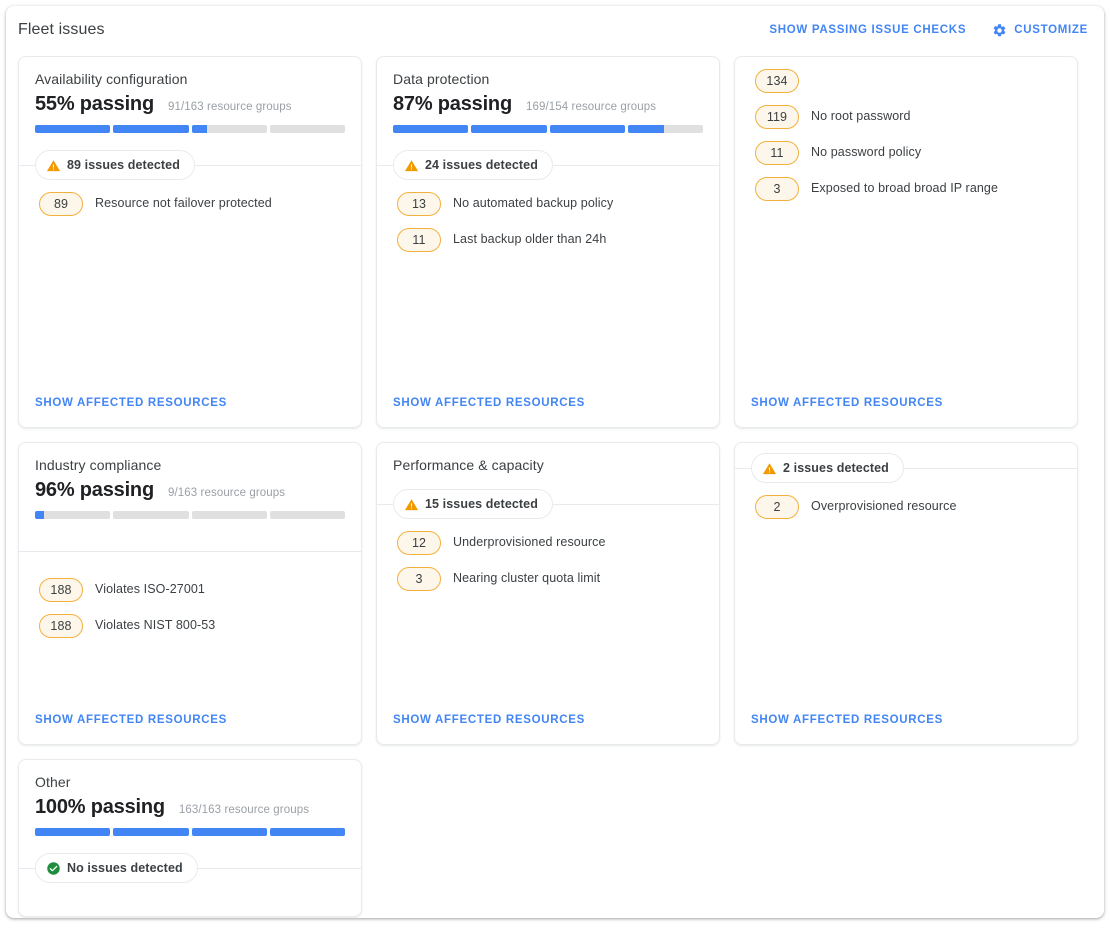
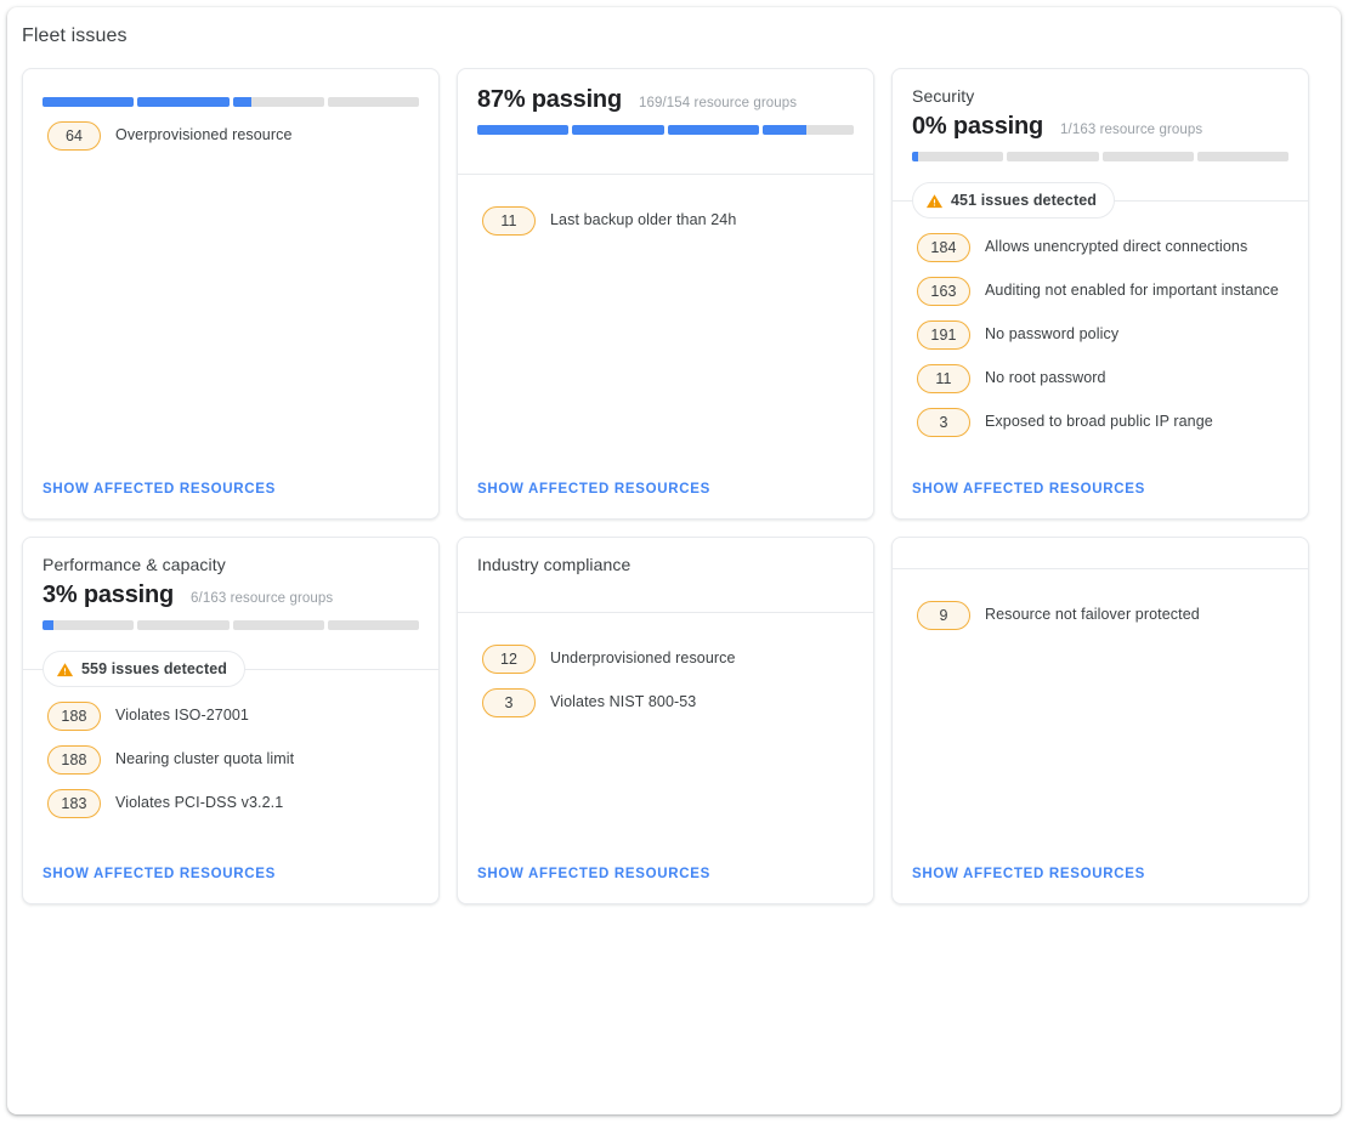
  Fleet issues
- SHOW PASSING ISSUE CHECKS
- CUSTOMIZE
- Availability configuration
- 55% passing
- 91/163 resource groups
- 89 issues detected
- 89
+ 64
- Resource not failover protected
+ Overprovisioned resource
  SHOW AFFECTED RESOURCES
- Data protection
  87% passing
  169/154 resource groups
- 24 issues detected
- 13
- No automated backup policy
  11
  Last backup older than 24h
  SHOW AFFECTED RESOURCES
+ Security
+ 0% passing
+ 1/163 resource groups
+ 451 issues detected
+ 184
+ Allows unencrypted direct connections
- 134
+ 163
+ Auditing not enabled for important instance
- 119
+ 191
- No root password
+ No password policy
  11
- No password policy
+ No root password
  3
- Exposed to broad broad IP range
+ Exposed to broad public IP range
  SHOW AFFECTED RESOURCES
- Industry compliance
+ Performance & capacity
- 96% passing
+ 3% passing
- 9/163 resource groups
+ 6/163 resource groups
+ 559 issues detected
  188
  Violates ISO-27001
  188
- Violates NIST 800-53
+ Nearing cluster quota limit
+ 183
+ Violates PCI-DSS v3.2.1
  SHOW AFFECTED RESOURCES
- Performance & capacity
+ Industry compliance
- 15 issues detected
  12
  Underprovisioned resource
  3
- Nearing cluster quota limit
+ Violates NIST 800-53
  SHOW AFFECTED RESOURCES
- 2 issues detected
- 2
+ 9
- Overprovisioned resource
+ Resource not failover protected
  SHOW AFFECTED RESOURCES
- Other
- 100% passing
- 163/163 resource groups
- No issues detected
